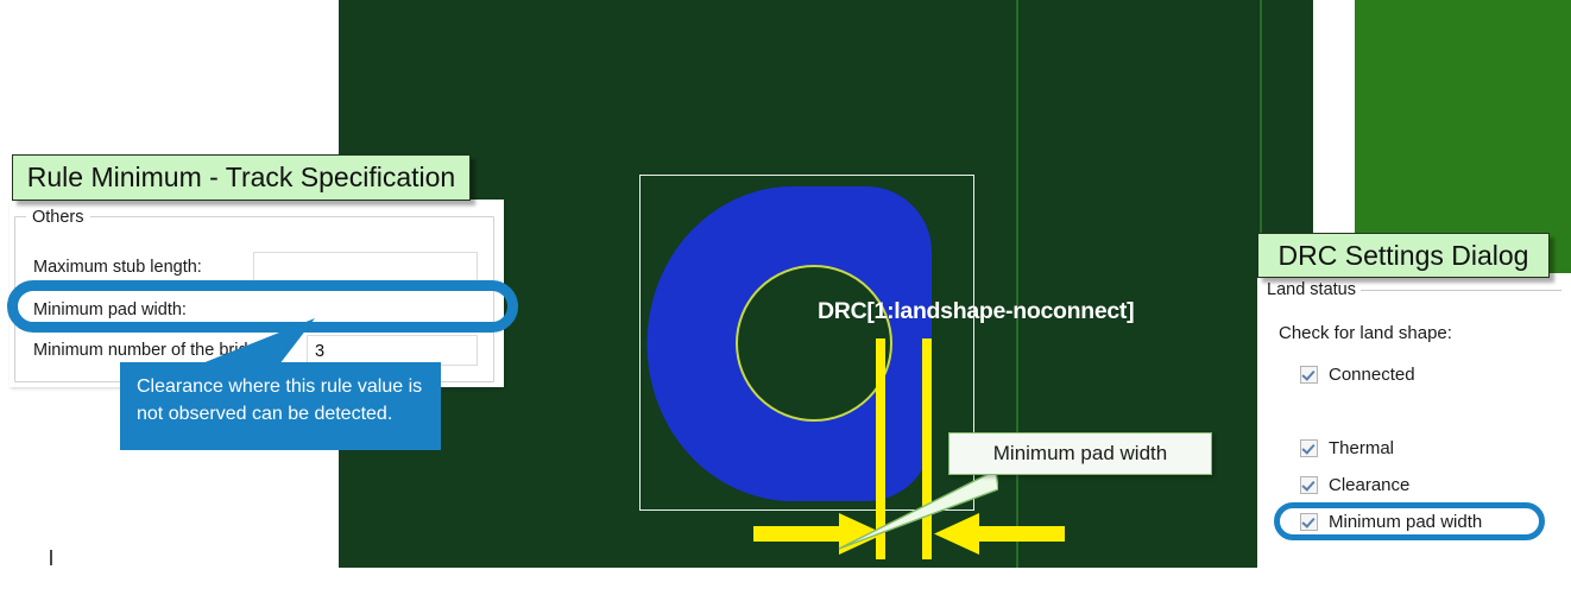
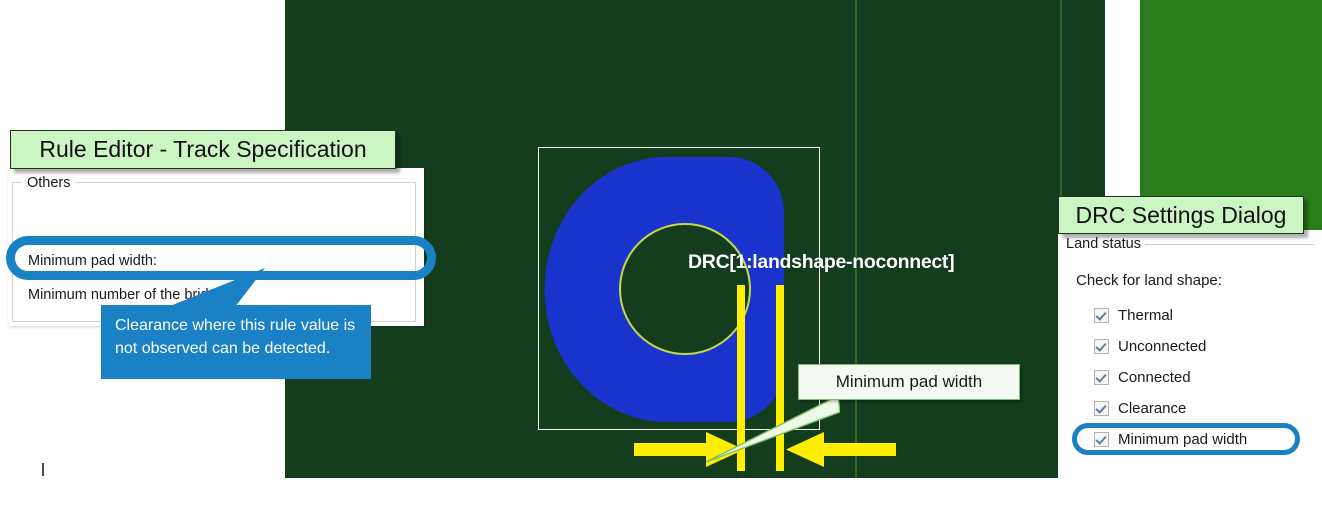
  DRC[1:landshape-noconnect]
  Minimum pad width
  Others
- Maximum stub length:
  Minimum pad width:
  Minimum number of the br
- 3
  Clearance where this rule value is not observed can be detected.
- Rule Minimum - Track Specification
+ Rule Editor - Track Specification
  Land status
  Check for land shape:
- Connected
+ Thermal
+ Unconnected
- Thermal
+ Connected
  Clearance
  Minimum pad width
  DRC Settings Dialog
